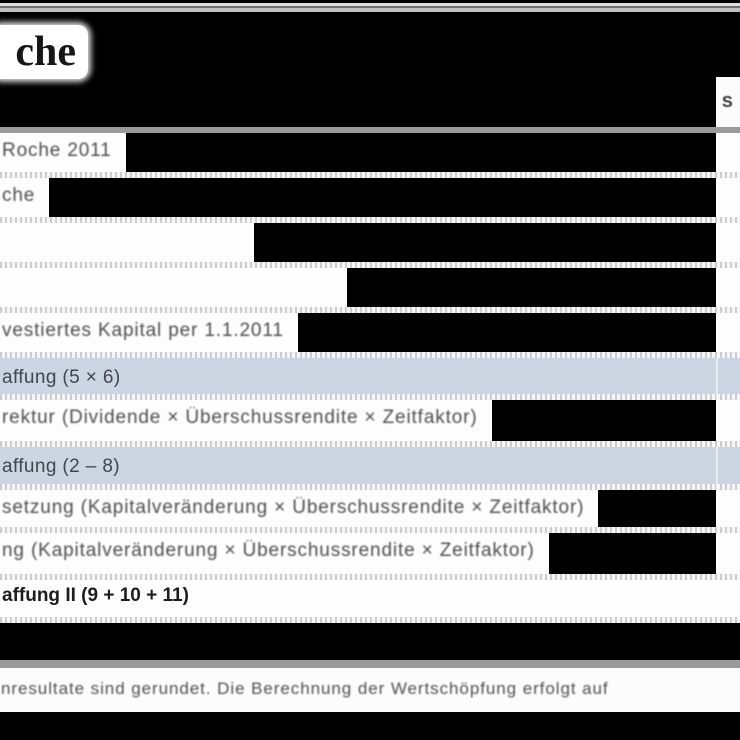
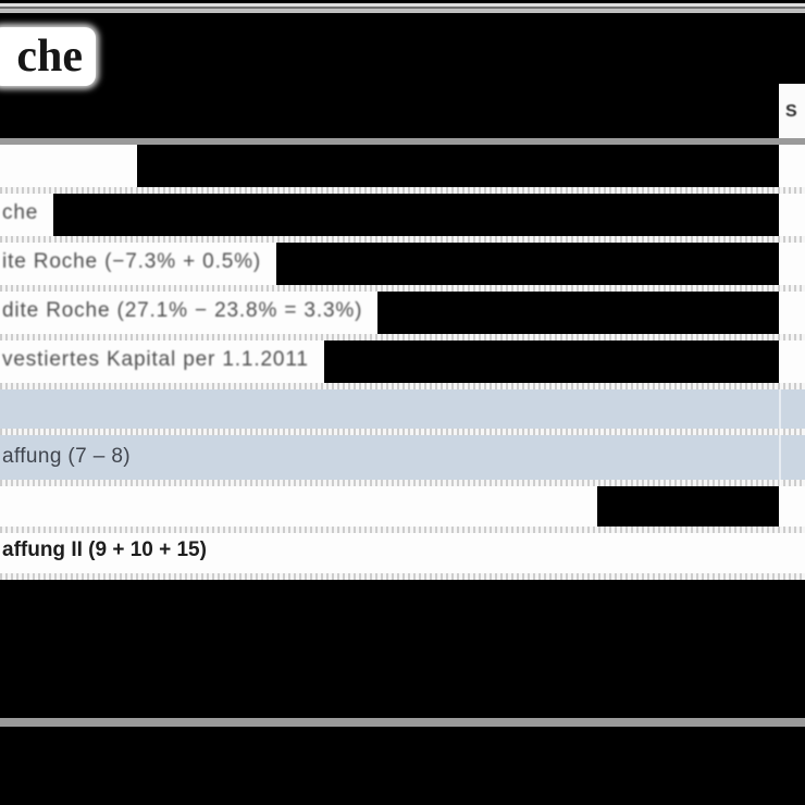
  che
  S
- Roche 2011
  che
+ ite Roche (−7.3% + 0.5%)
+ dite Roche (27.1% − 23.8% = 3.3%)
  vestiertes Kapital per 1.1.2011
- affung (5 × 6)
- rektur (Dividende × Überschussrendite × Zeitfaktor)
- affung (2 – 8)
+ affung (7 – 8)
- setzung (Kapitalveränderung × Überschussrendite × Zeitfaktor)
- ng (Kapitalveränderung × Überschussrendite × Zeitfaktor)
- affung II (9 + 10 + 11)
+ affung II (9 + 10 + 15)
- nresultate sind gerundet. Die Berechnung der Wertschöpfung erfolgt auf
